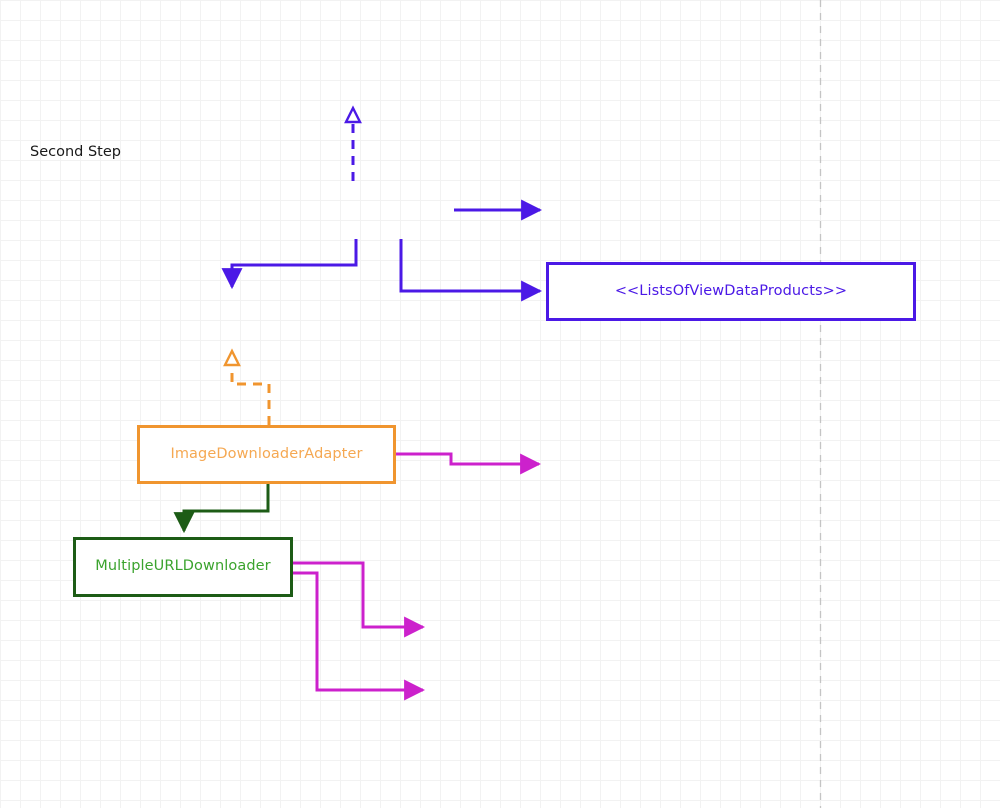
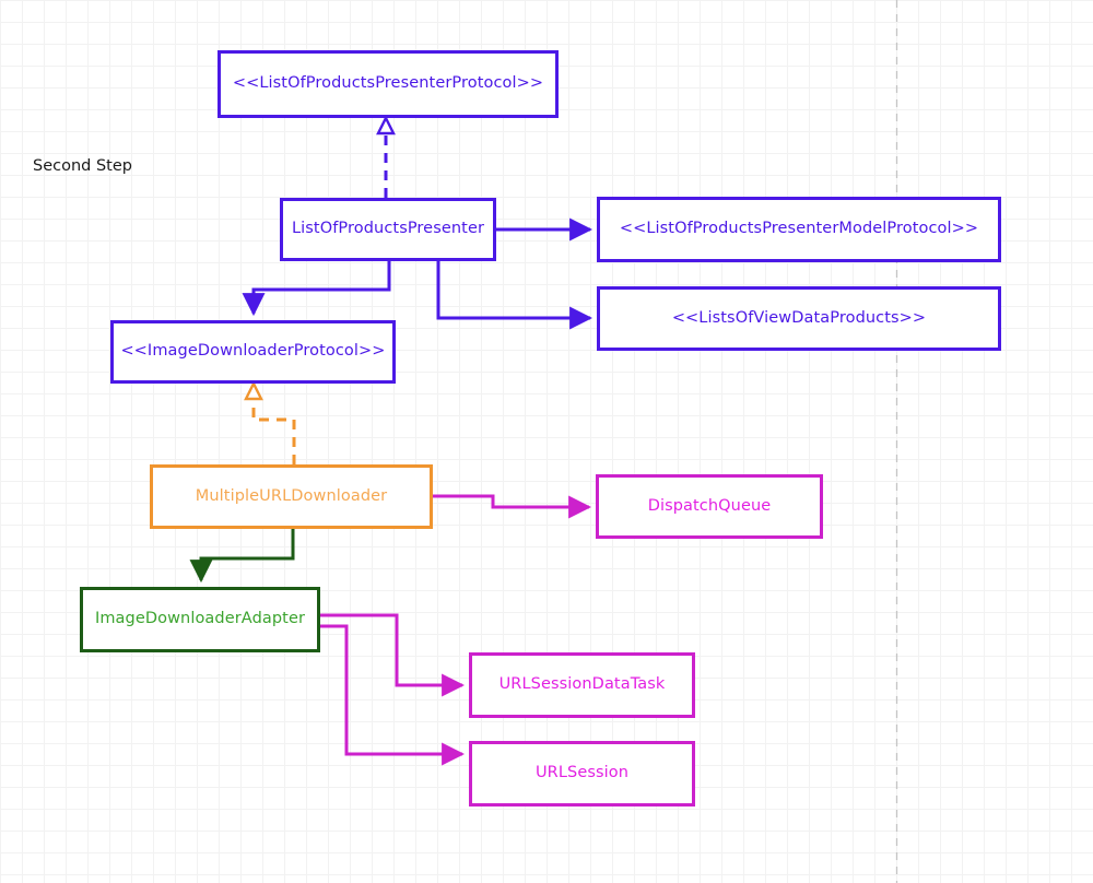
  Second Step
+ <<ListOfProductsPresenterProtocol>>
+ ListOfProductsPresenter
+ <<ListOfProductsPresenterModelProtocol>>
  <<ListsOfViewDataProducts>>
+ <<ImageDownloaderProtocol>>
- ImageDownloaderAdapter
+ MultipleURLDownloader
+ DispatchQueue
- MultipleURLDownloader
+ ImageDownloaderAdapter
+ URLSessionDataTask
+ URLSession
